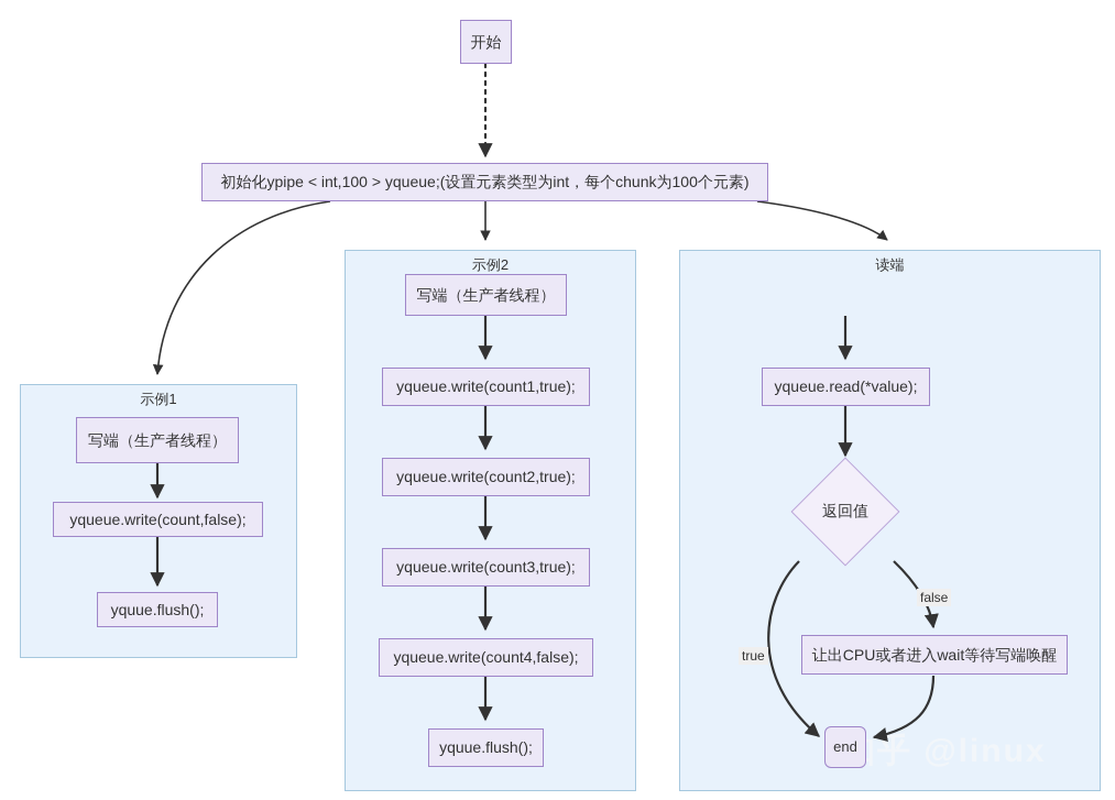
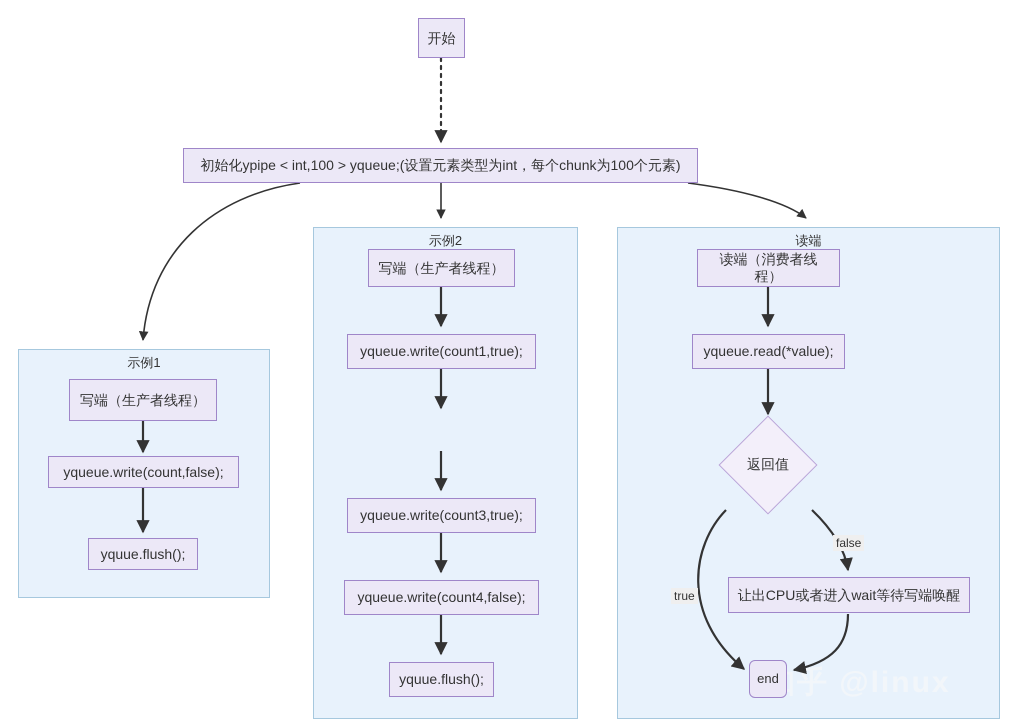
  示例1
  示例2
  读端
  乎 @linux
  开始
  初始化ypipe < int,100 > yqueue;(设置元素类型为int，每个chunk为100个元素)
  写端（生产者线程）
  yqueue.write(count,false);
  yquue.flush();
  写端（生产者线程）
  yqueue.write(count1,true);
- yqueue.write(count2,true);
  yqueue.write(count3,true);
  yqueue.write(count4,false);
  yquue.flush();
+ 读端（消费者线程）
  yqueue.read(*value);
  返回值
  false
  true
  让出CPU或者进入wait等待写端唤醒
  end
